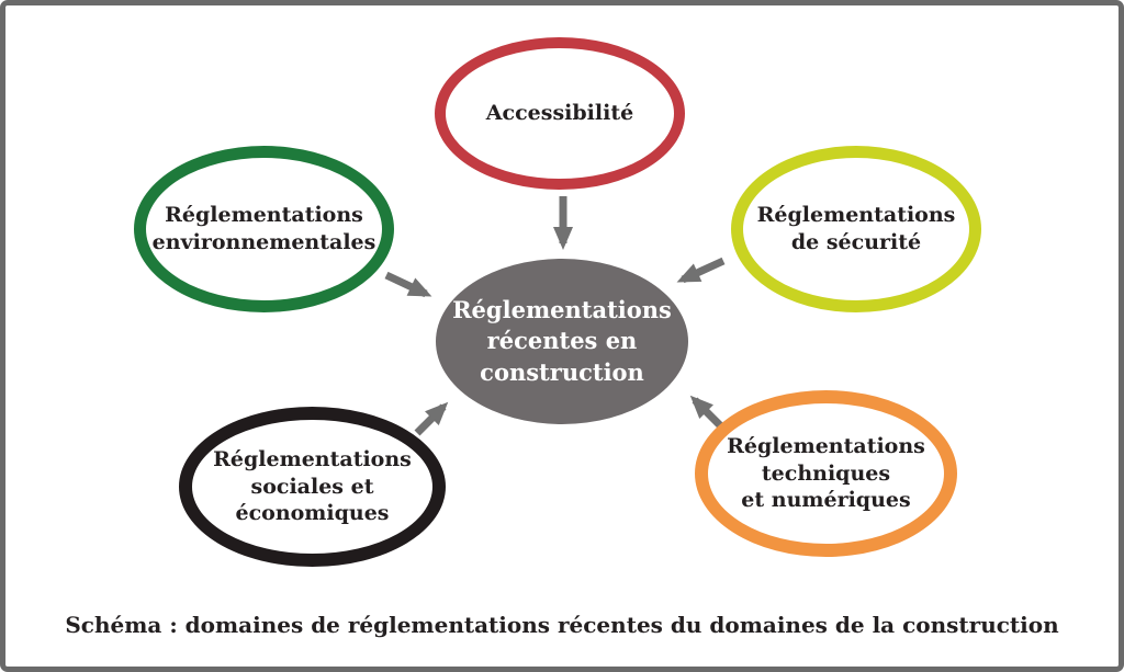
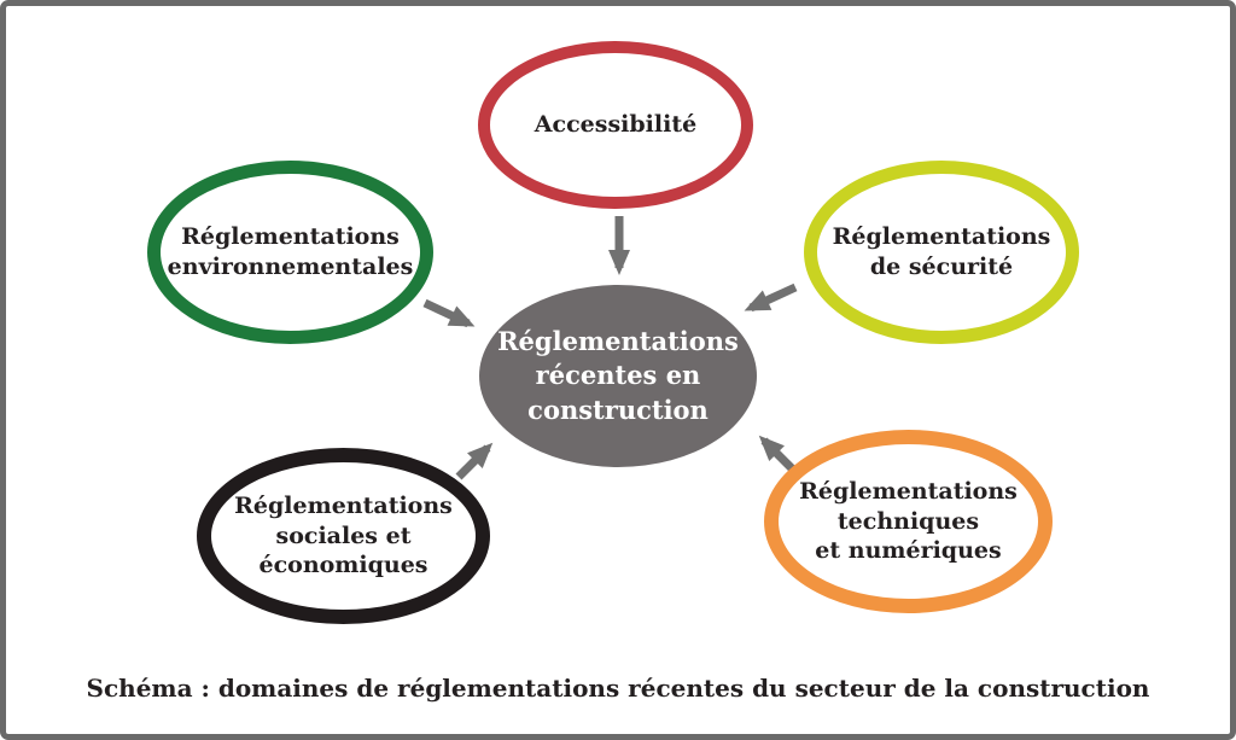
  Réglementations
  récentes en
  construction
  Accessibilité
  Réglementations
  environnementales
  Réglementations
  de sécurité
  Réglementations
  sociales et
  économiques
  Réglementations
  techniques
  et numériques
- Schéma : domaines de réglementations récentes du domaines de la construction
+ Schéma : domaines de réglementations récentes du secteur de la construction
